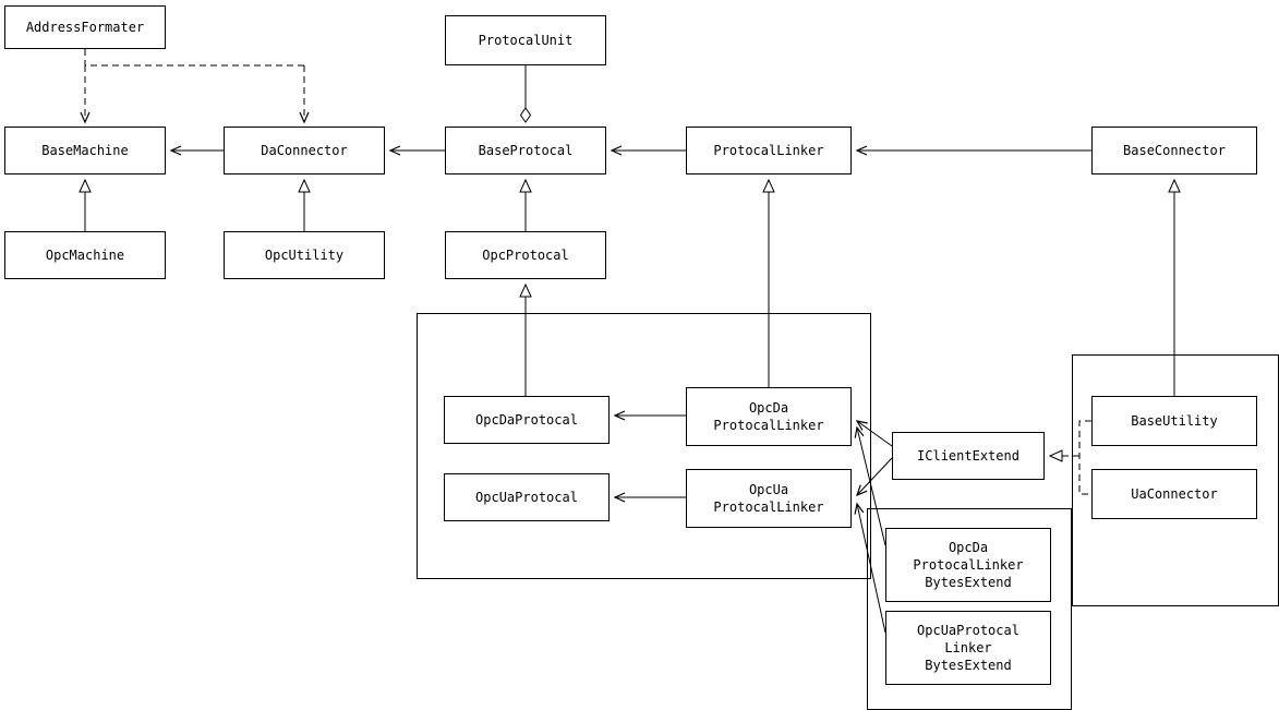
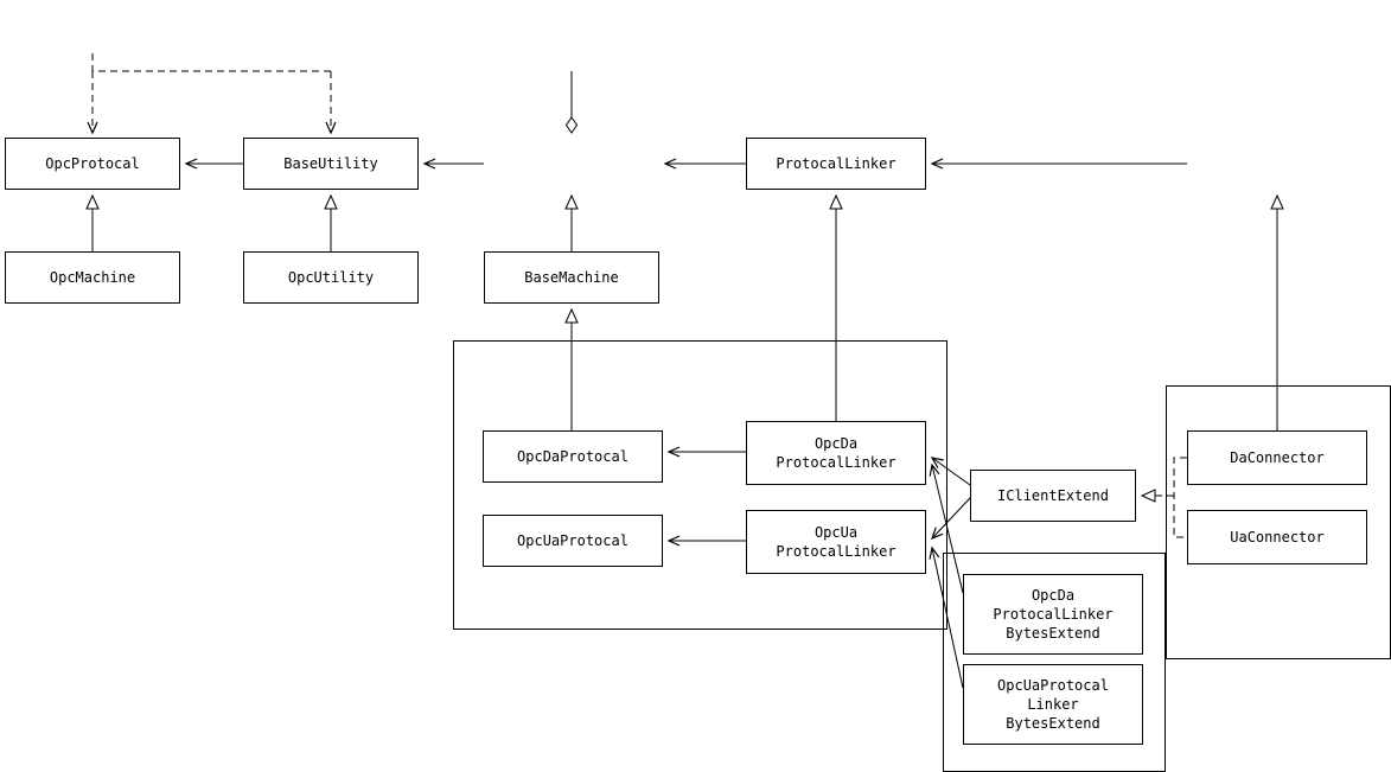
- AddressFormater
- ProtocalUnit
- BaseMachine
+ OpcProtocal
- DaConnector
+ BaseUtility
- BaseProtocal
  ProtocalLinker
- BaseConnector
  OpcMachine
  OpcUtility
- OpcProtocal
+ BaseMachine
  OpcDaProtocal
  OpcUaProtocal
  OpcDa
  ProtocalLinker
  OpcUa
  ProtocalLinker
  IClientExtend
- BaseUtility
+ DaConnector
  UaConnector
  OpcDa
  ProtocalLinker
  BytesExtend
  OpcUaProtocal
  Linker
  BytesExtend
